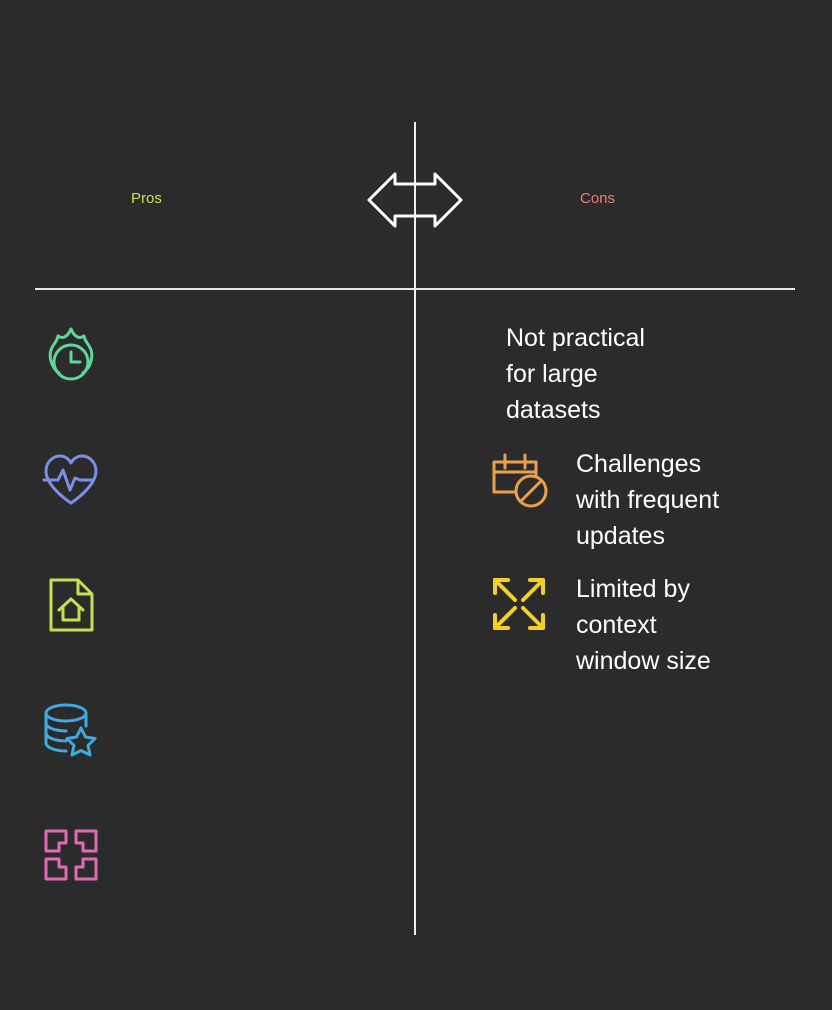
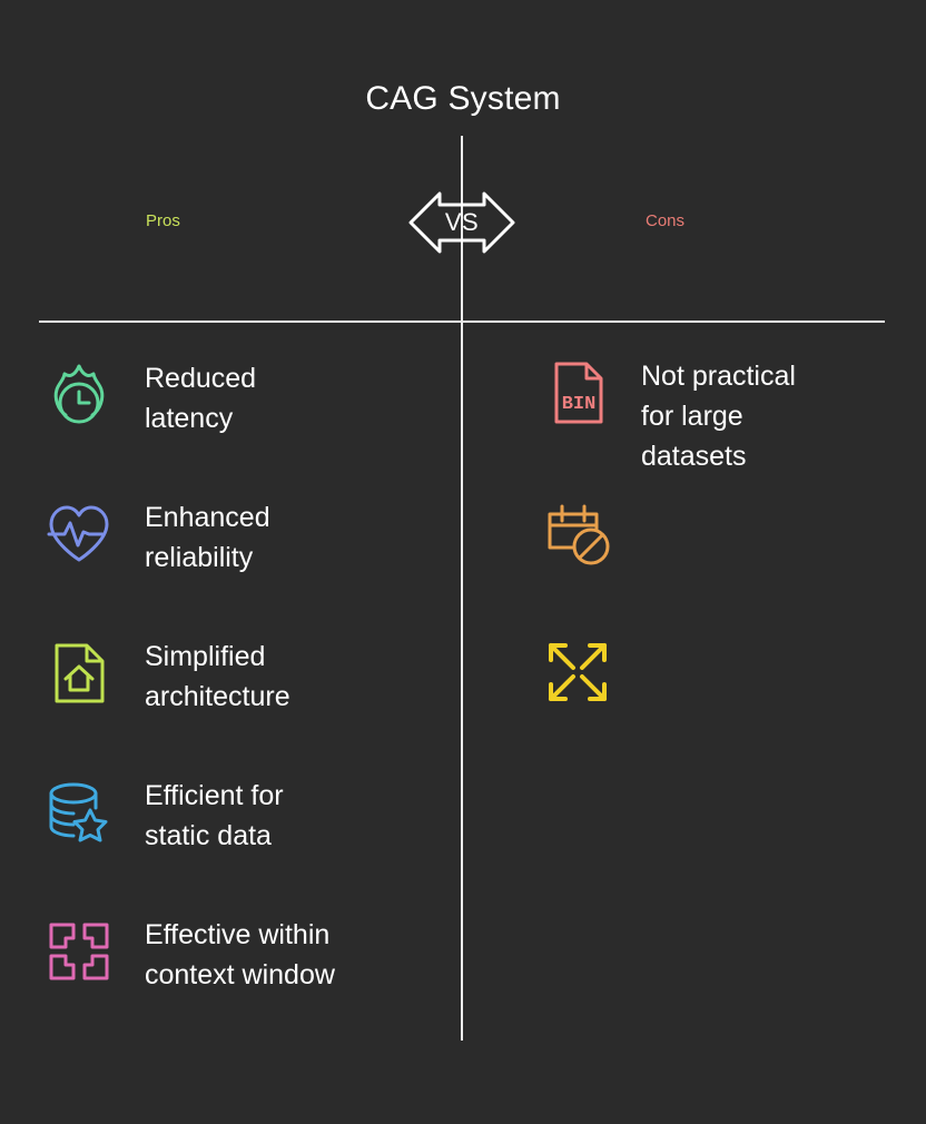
+ CAG System
+ VS
  Pros
  Cons
+ Reduced
+ latency
+ Enhanced
+ reliability
+ Simplified
+ architecture
+ Efficient for
+ static data
+ Effective within
+ context window
+ BIN
  Not practical
  for large
  datasets
- Challenges
- with frequent
- updates
- Limited by
- context
- window size
